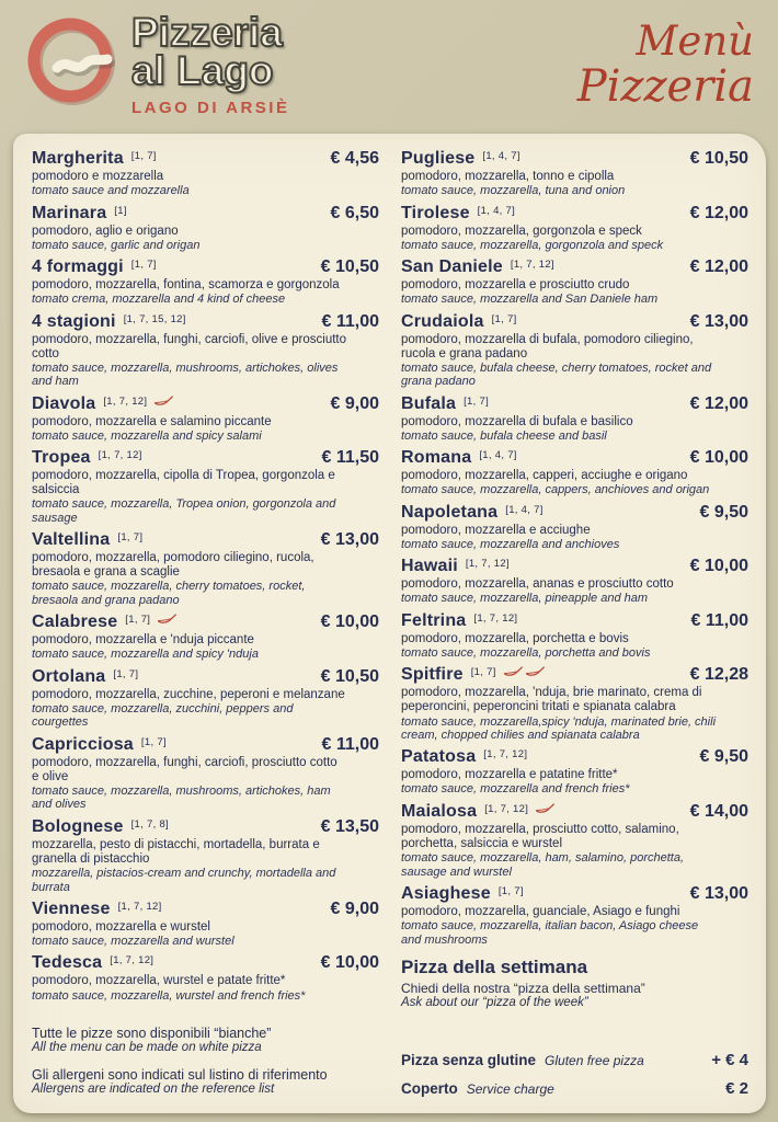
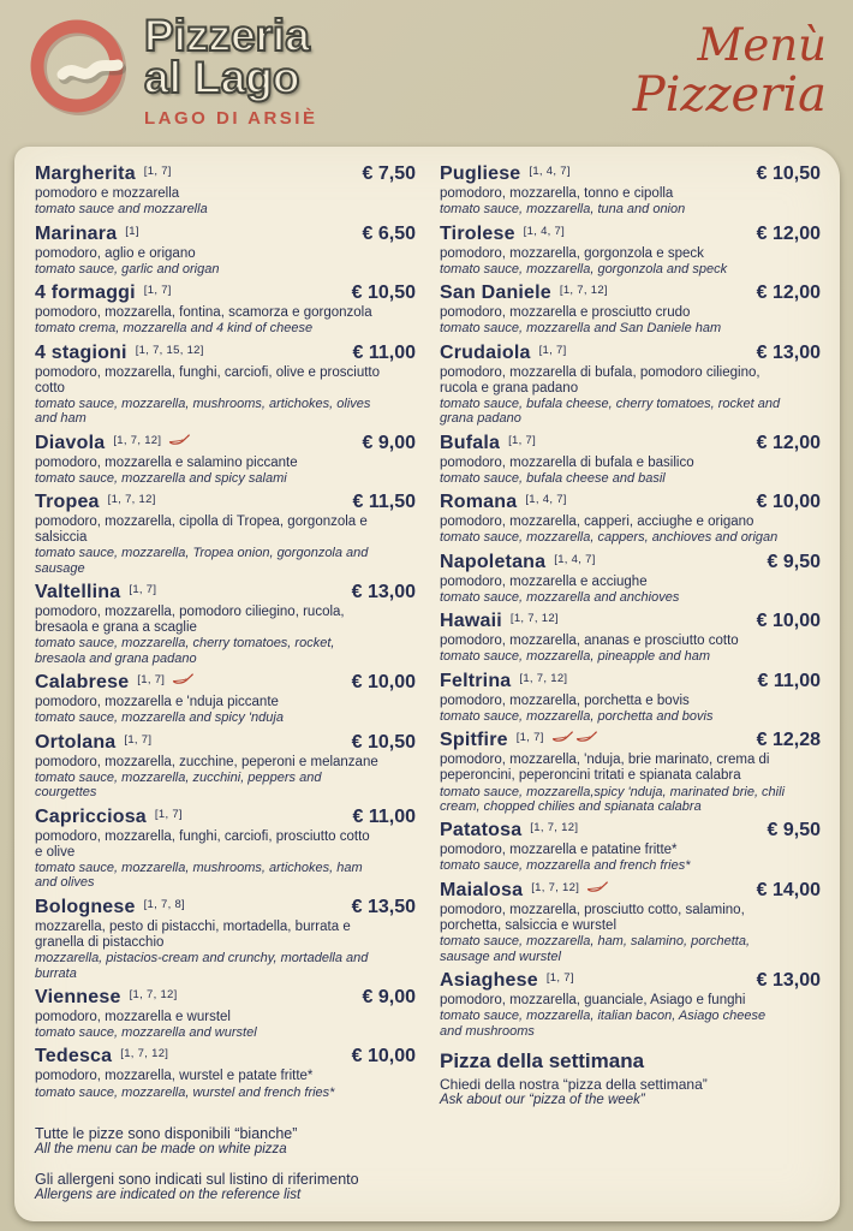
  Pizzeria
  al Lago
  LAGO DI ARSIÈ
  Menù
  Pizzeria
  Margherita
  [1, 7]
- € 4,56
+ € 7,50
  pomodoro e mozzarella
  tomato sauce and mozzarella
  Marinara
  [1]
  € 6,50
  pomodoro, aglio e origano
  tomato sauce, garlic and origan
  4 formaggi
  [1, 7]
  € 10,50
  pomodoro, mozzarella, fontina, scamorza e gorgonzola
  tomato crema, mozzarella and 4 kind of cheese
  4 stagioni
  [1, 7, 15, 12]
  € 11,00
  pomodoro, mozzarella, funghi, carciofi, olive e prosciutto cotto
  tomato sauce, mozzarella, mushrooms, artichokes, olives and ham
  Diavola
  [1, 7, 12]
  € 9,00
  pomodoro, mozzarella e salamino piccante
  tomato sauce, mozzarella and spicy salami
  Tropea
  [1, 7, 12]
  € 11,50
  pomodoro, mozzarella, cipolla di Tropea, gorgonzola e salsiccia
  tomato sauce, mozzarella, Tropea onion, gorgonzola and sausage
  Valtellina
  [1, 7]
  € 13,00
  pomodoro, mozzarella, pomodoro ciliegino, rucola, bresaola e grana a scaglie
  tomato sauce, mozzarella, cherry tomatoes, rocket, bresaola and grana padano
  Calabrese
  [1, 7]
  € 10,00
  pomodoro, mozzarella e 'nduja piccante
  tomato sauce, mozzarella and spicy 'nduja
  Ortolana
  [1, 7]
  € 10,50
  pomodoro, mozzarella, zucchine, peperoni e melanzane
  tomato sauce, mozzarella, zucchini, peppers and courgettes
  Capricciosa
  [1, 7]
  € 11,00
  pomodoro, mozzarella, funghi, carciofi, prosciutto cotto e olive
  tomato sauce, mozzarella, mushrooms, artichokes, ham and olives
  Bolognese
  [1, 7, 8]
  € 13,50
  mozzarella, pesto di pistacchi, mortadella, burrata e granella di pistacchio
  mozzarella, pistacios-cream and crunchy, mortadella and burrata
  Viennese
  [1, 7, 12]
  € 9,00
  pomodoro, mozzarella e wurstel
  tomato sauce, mozzarella and wurstel
  Tedesca
  [1, 7, 12]
  € 10,00
  pomodoro, mozzarella, wurstel e patate fritte*
  tomato sauce, mozzarella, wurstel and french fries*
  Tutte le pizze sono disponibili “bianche”
  All the menu can be made on white pizza
  Gli allergeni sono indicati sul listino di riferimento
  Allergens are indicated on the reference list
  Pugliese
  [1, 4, 7]
  € 10,50
  pomodoro, mozzarella, tonno e cipolla
  tomato sauce, mozzarella, tuna and onion
  Tirolese
  [1, 4, 7]
  € 12,00
  pomodoro, mozzarella, gorgonzola e speck
  tomato sauce, mozzarella, gorgonzola and speck
  San Daniele
  [1, 7, 12]
  € 12,00
  pomodoro, mozzarella e prosciutto crudo
  tomato sauce, mozzarella and San Daniele ham
  Crudaiola
  [1, 7]
  € 13,00
  pomodoro, mozzarella di bufala, pomodoro ciliegino, rucola e grana padano
  tomato sauce, bufala cheese, cherry tomatoes, rocket and grana padano
  Bufala
  [1, 7]
  € 12,00
  pomodoro, mozzarella di bufala e basilico
  tomato sauce, bufala cheese and basil
  Romana
  [1, 4, 7]
  € 10,00
  pomodoro, mozzarella, capperi, acciughe e origano
  tomato sauce, mozzarella, cappers, anchioves and origan
  Napoletana
  [1, 4, 7]
  € 9,50
  pomodoro, mozzarella e acciughe
  tomato sauce, mozzarella and anchioves
  Hawaii
  [1, 7, 12]
  € 10,00
  pomodoro, mozzarella, ananas e prosciutto cotto
  tomato sauce, mozzarella, pineapple and ham
  Feltrina
  [1, 7, 12]
  € 11,00
  pomodoro, mozzarella, porchetta e bovis
  tomato sauce, mozzarella, porchetta and bovis
  Spitfire
  [1, 7]
  € 12,28
  pomodoro, mozzarella, 'nduja, brie marinato, crema di peperoncini, peperoncini tritati e spianata calabra
  tomato sauce, mozzarella,spicy 'nduja, marinated brie, chili cream, chopped chilies and spianata calabra
  Patatosa
  [1, 7, 12]
  € 9,50
  pomodoro, mozzarella e patatine fritte*
  tomato sauce, mozzarella and french fries*
  Maialosa
  [1, 7, 12]
  € 14,00
  pomodoro, mozzarella, prosciutto cotto, salamino, porchetta, salsiccia e wurstel
  tomato sauce, mozzarella, ham, salamino, porchetta, sausage and wurstel
  Asiaghese
  [1, 7]
  € 13,00
  pomodoro, mozzarella, guanciale, Asiago e funghi
  tomato sauce, mozzarella, italian bacon, Asiago cheese and mushrooms
  Pizza della settimana
  Chiedi della nostra “pizza della settimana”
  Ask about our “pizza of the week”
- Pizza senza glutine
- Gluten free pizza
- + € 4
- Coperto
- Service charge
- € 2
